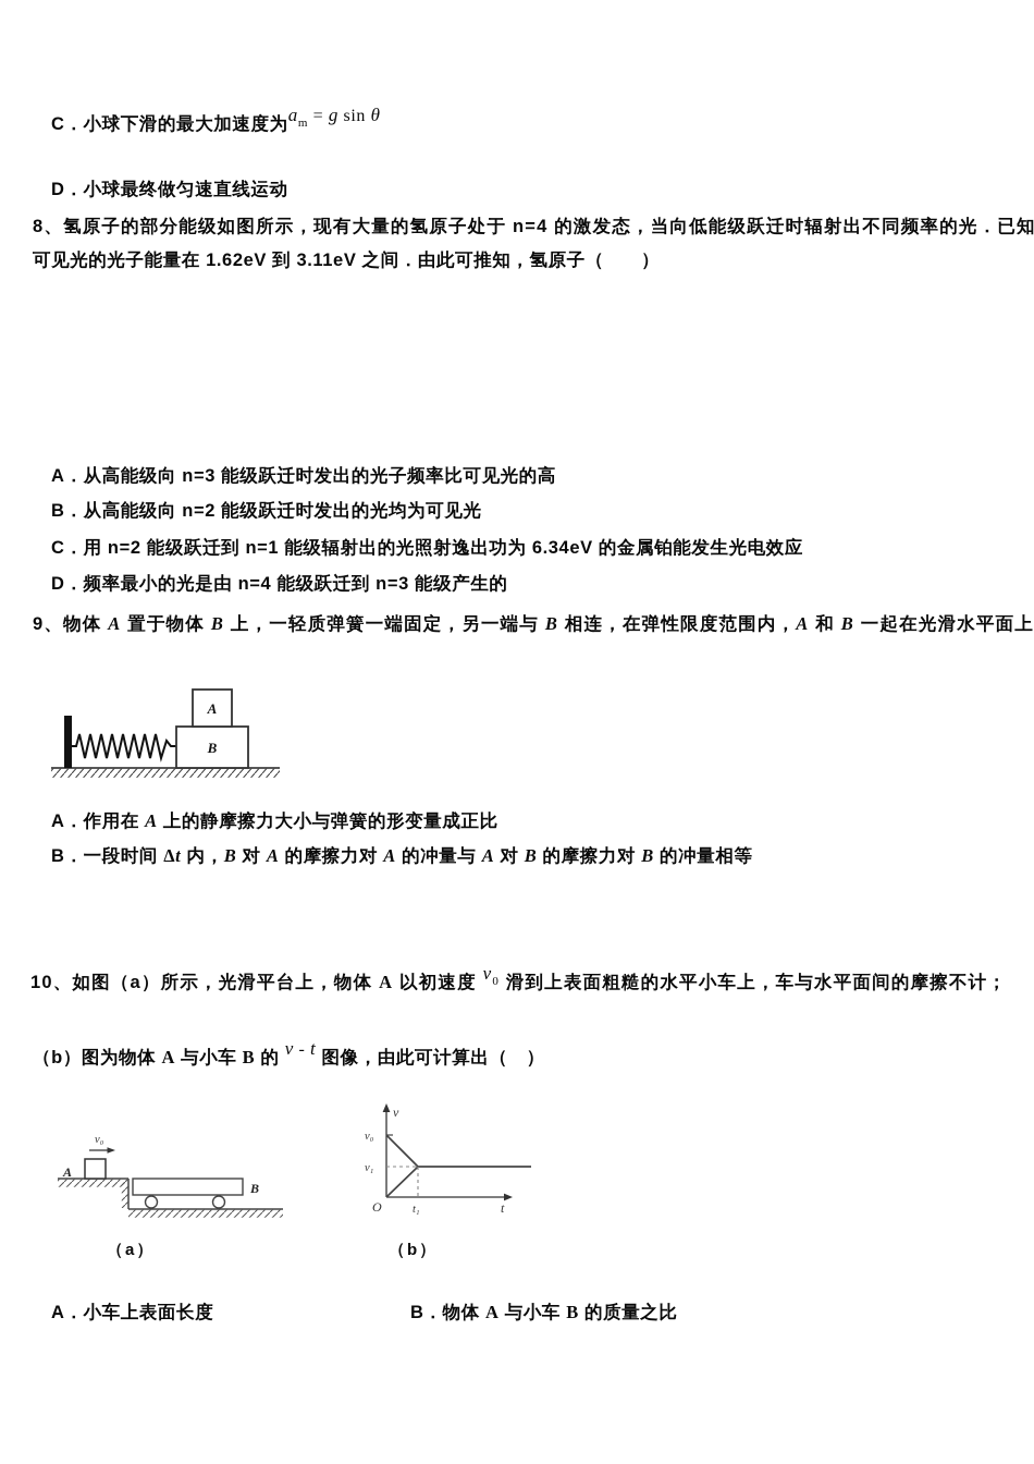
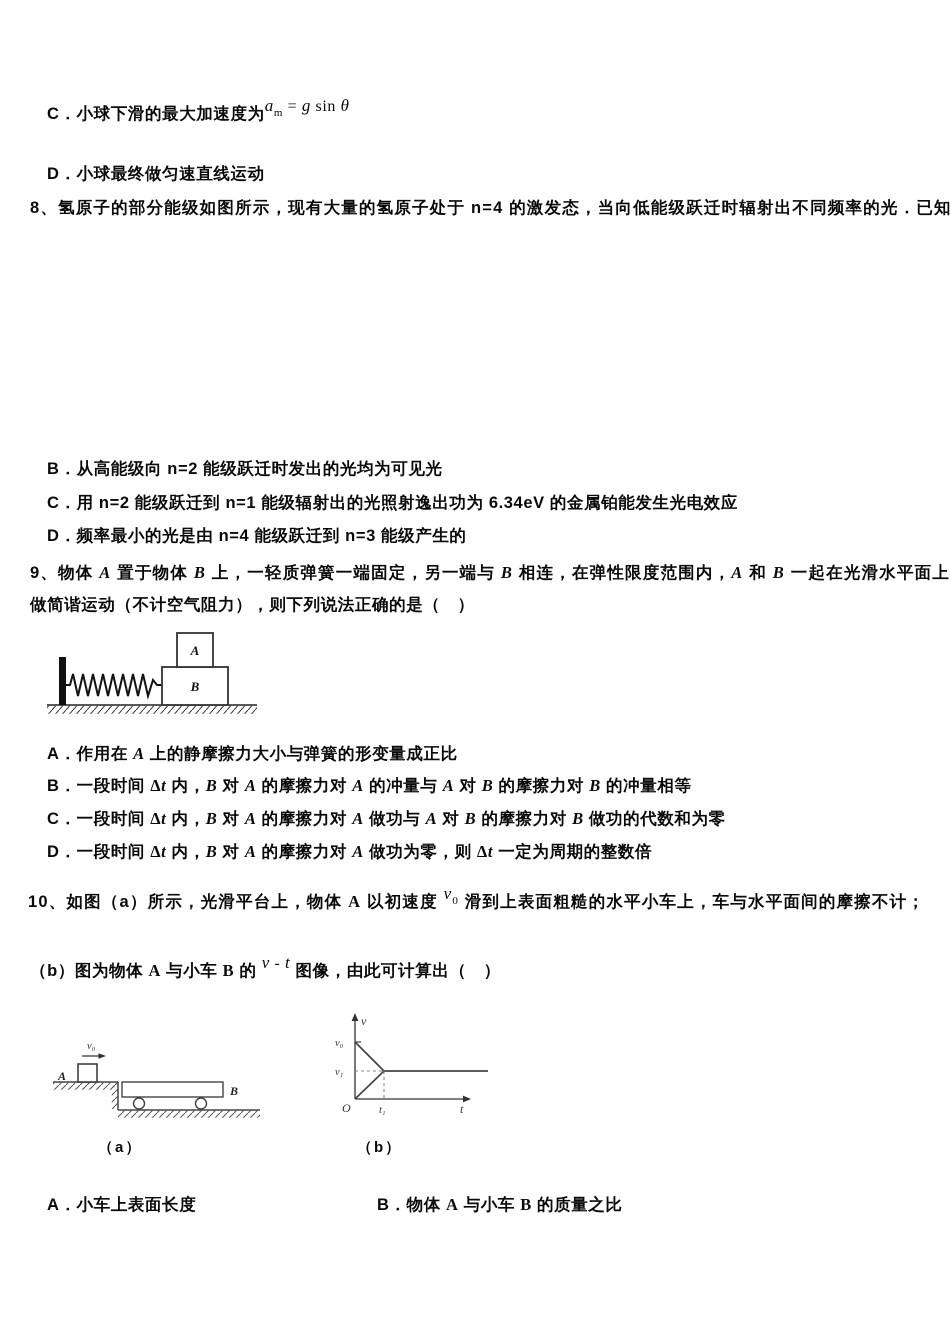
  C．小球下滑的最大加速度为am = g sin θ
  D．小球最终做匀速直线运动
  8、氢原子的部分能级如图所示，现有大量的氢原子处于 n=4 的激发态，当向低能级跃迁时辐射出不同频率的光．已知
- 可见光的光子能量在 1.62eV 到 3.11eV 之间．由此可推知，氢原子（ ）
- A．从高能级向 n=3 能级跃迁时发出的光子频率比可见光的高
  B．从高能级向 n=2 能级跃迁时发出的光均为可见光
  C．用 n=2 能级跃迁到 n=1 能级辐射出的光照射逸出功为 6.34eV 的金属铂能发生光电效应
  D．频率最小的光是由 n=4 能级跃迁到 n=3 能级产生的
  9、物体 A 置于物体 B 上，一轻质弹簧一端固定，另一端与 B 相连，在弹性限度范围内，A 和 B 一起在光滑水平面上
+ 做简谐运动（不计空气阻力），则下列说法正确的是（ ）
  A
  B
  A．作用在 A 上的静摩擦力大小与弹簧的形变量成正比
  B．一段时间 Δt 内，B 对 A 的摩擦力对 A 的冲量与 A 对 B 的摩擦力对 B 的冲量相等
+ C．一段时间 Δt 内，B 对 A 的摩擦力对 A 做功与 A 对 B 的摩擦力对 B 做功的代数和为零
+ D．一段时间 Δt 内，B 对 A 的摩擦力对 A 做功为零，则 Δt 一定为周期的整数倍
  10、如图（a）所示，光滑平台上，物体 A 以初速度 v0 滑到上表面粗糙的水平小车上，车与水平面间的摩擦不计；
  （b）图为物体 A 与小车 B 的 v - t 图像，由此可计算出（ ）
  A
  v₀
  B
  v
  t
  O
  v₀
  v₁
  t₁
  （a）
  （b）
  A．小车上表面长度
  B．物体 A 与小车 B 的质量之比
